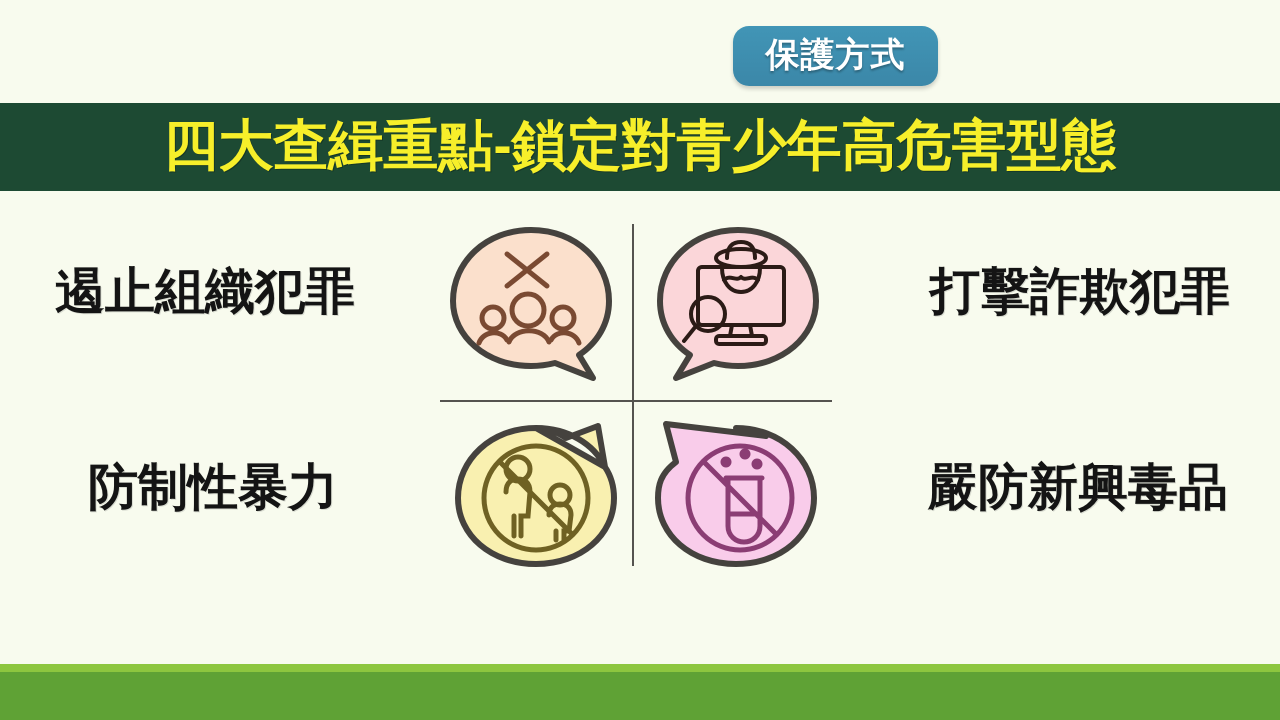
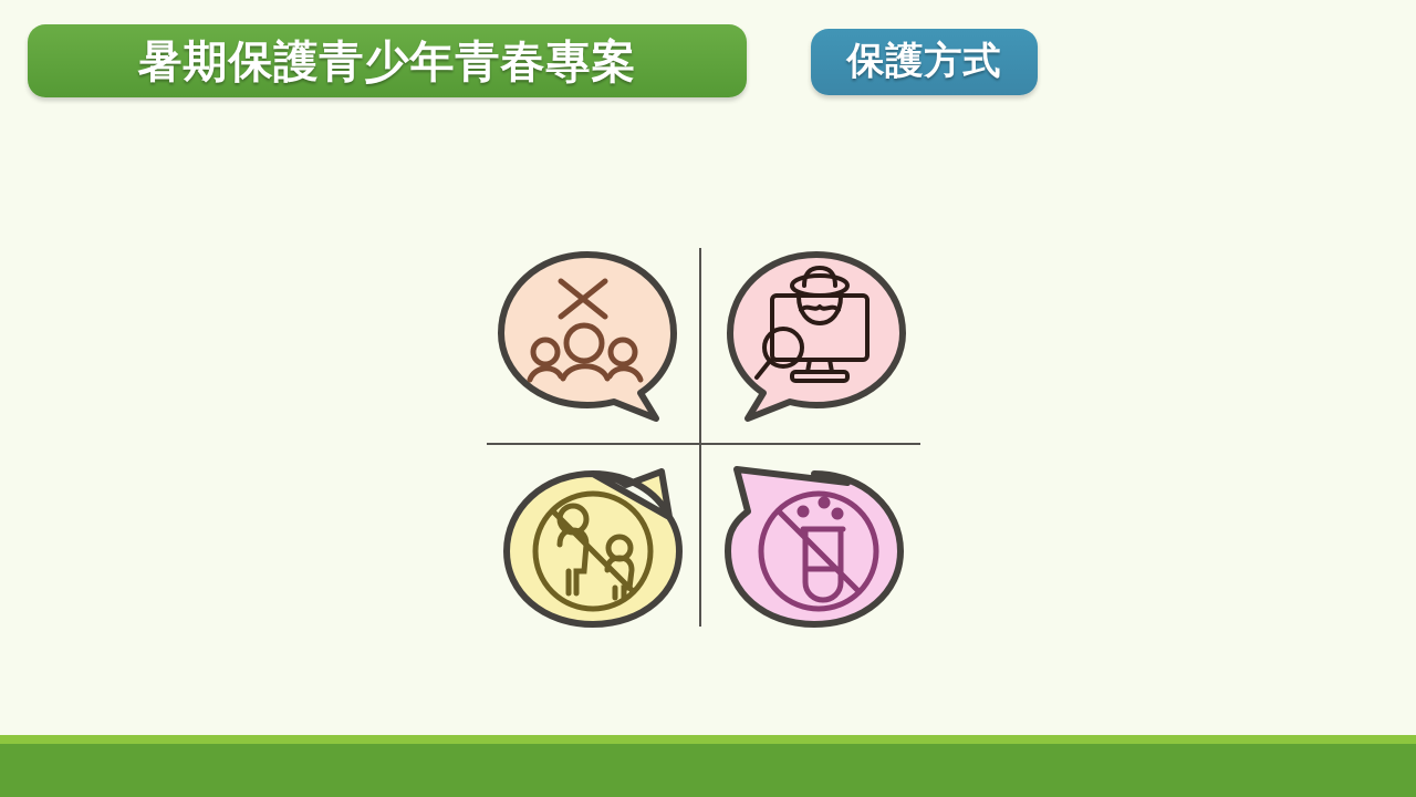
+ 暑期保護青少年青春專案
  保護方式
- 四大查緝重點-鎖定對青少年高危害型態
- 遏止組織犯罪
- 打擊詐欺犯罪
- 防制性暴力
- 嚴防新興毒品
